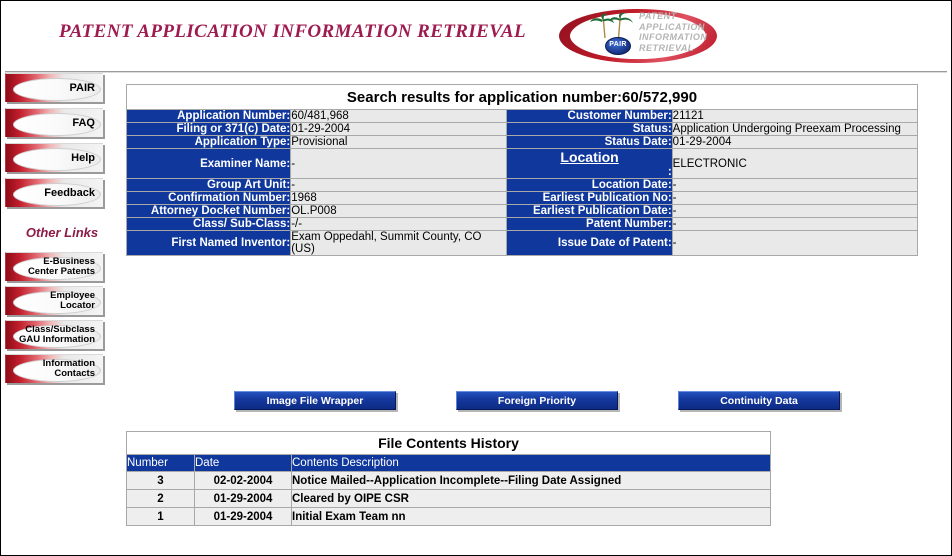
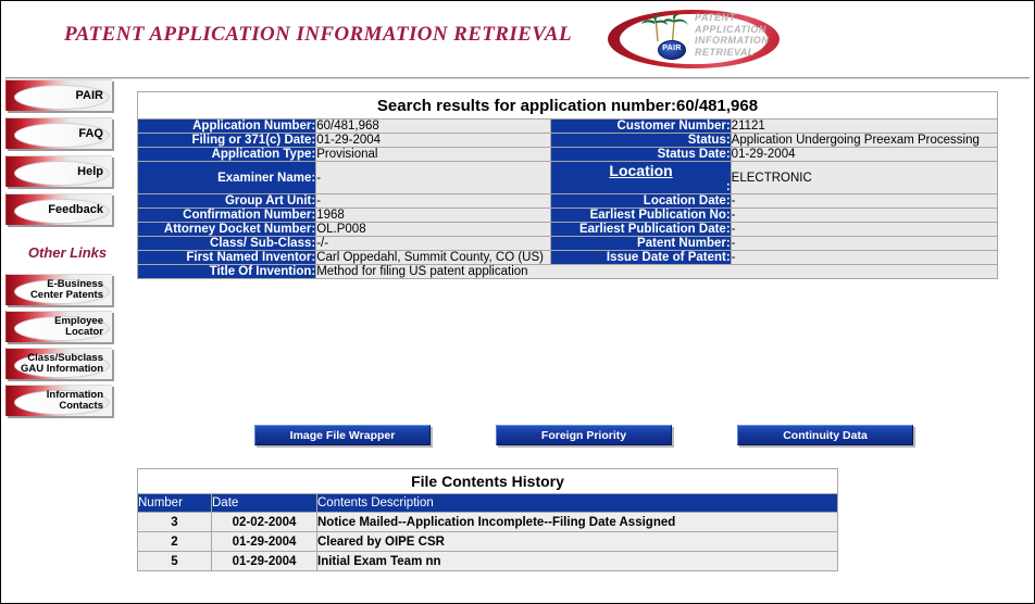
  PATENT APPLICATION INFORMATION RETRIEVAL
  PATENT
  APPLICATION
  INFORMATION
  RETRIEVAL
  PAIR
  FAQ
  Help
  Feedback
  Other Links
  E-Business
  Center Patents
  Employee
  Locator
  Class/Subclass
  GAU Information
  Information
  Contacts
- Search results for application number:60/572,990
+ Search results for application number:60/481,968
  Application Number:	60/481,968	Customer Number:	21121
  Filing or 371(c) Date:	01-29-2004	Status:	Application Undergoing Preexam Processing
  Application Type:	Provisional	Status Date:	01-29-2004
  Examiner Name:	-	Location :	ELECTRONIC
  Group Art Unit:	-	Location Date:	-
  Confirmation Number:	1968	Earliest Publication No:	-
  Attorney Docket Number:	OL.P008	Earliest Publication Date:	-
  Class/ Sub-Class:	-/-	Patent Number:	-
- First Named Inventor:	Exam Oppedahl, Summit County, CO (US)	Issue Date of Patent:	-
+ First Named Inventor:	Carl Oppedahl, Summit County, CO (US)	Issue Date of Patent:	-
+ Title Of Invention:	Method for filing US patent application
  Image File Wrapper
  Foreign Priority
  Continuity Data
  File Contents History
  Number	Date	Contents Description
  3	02-02-2004	Notice Mailed--Application Incomplete--Filing Date Assigned
  2	01-29-2004	Cleared by OIPE CSR
- 1	01-29-2004	Initial Exam Team nn
+ 5	01-29-2004	Initial Exam Team nn
